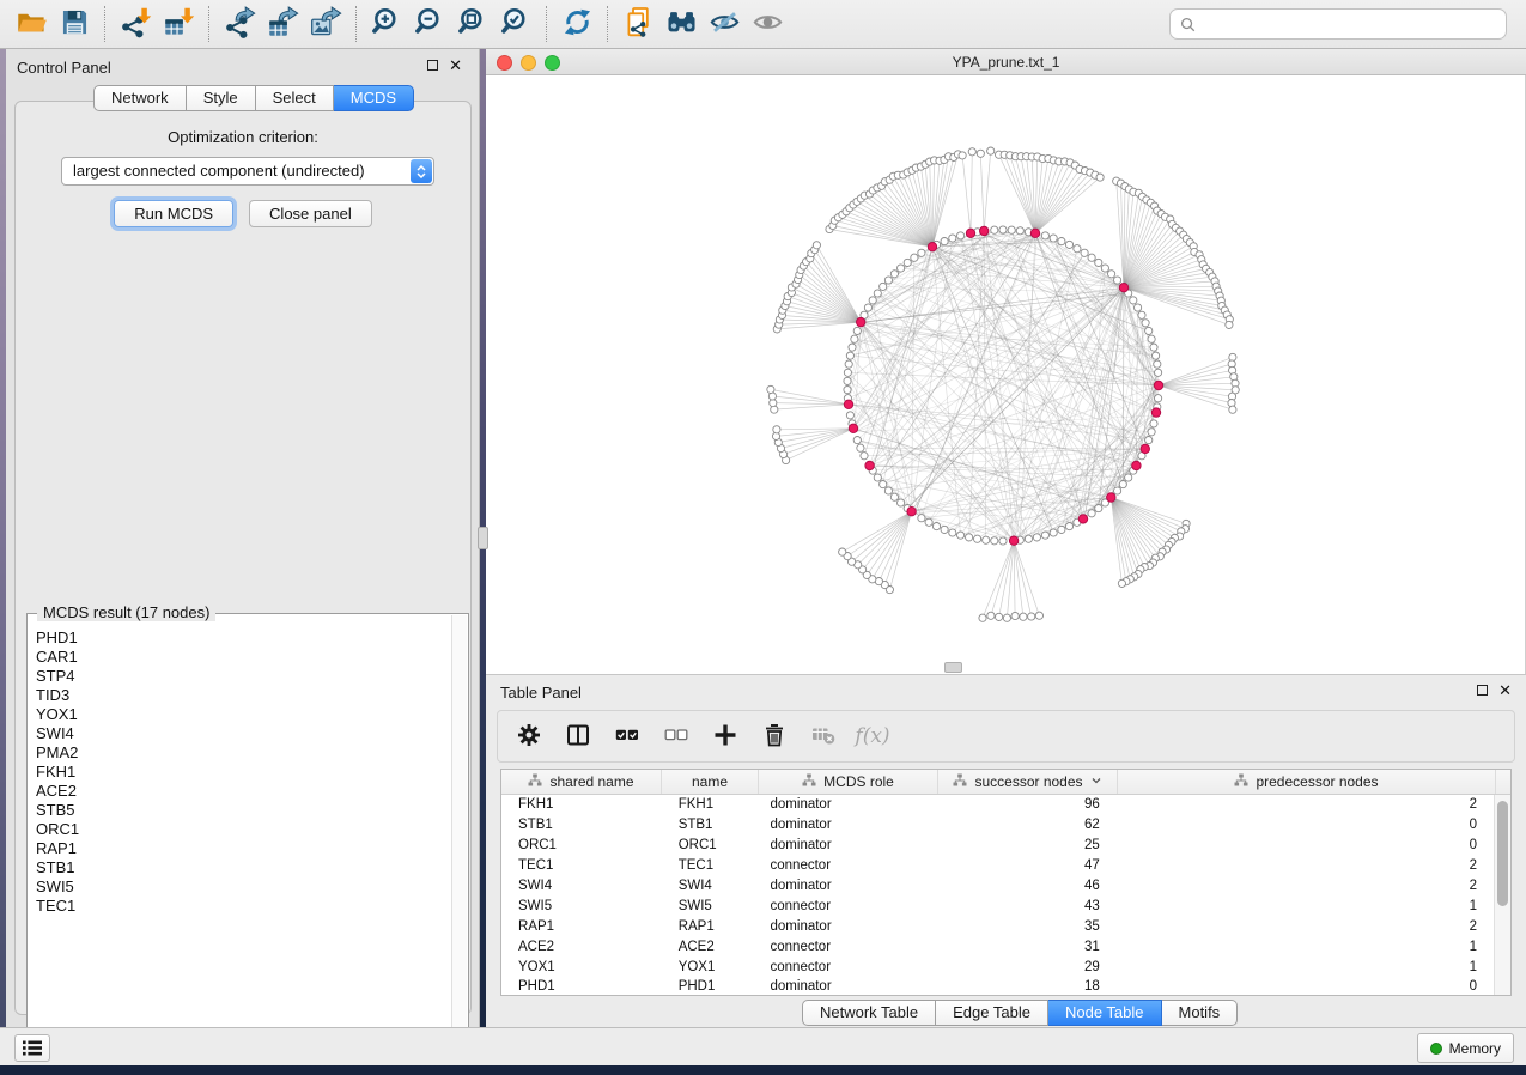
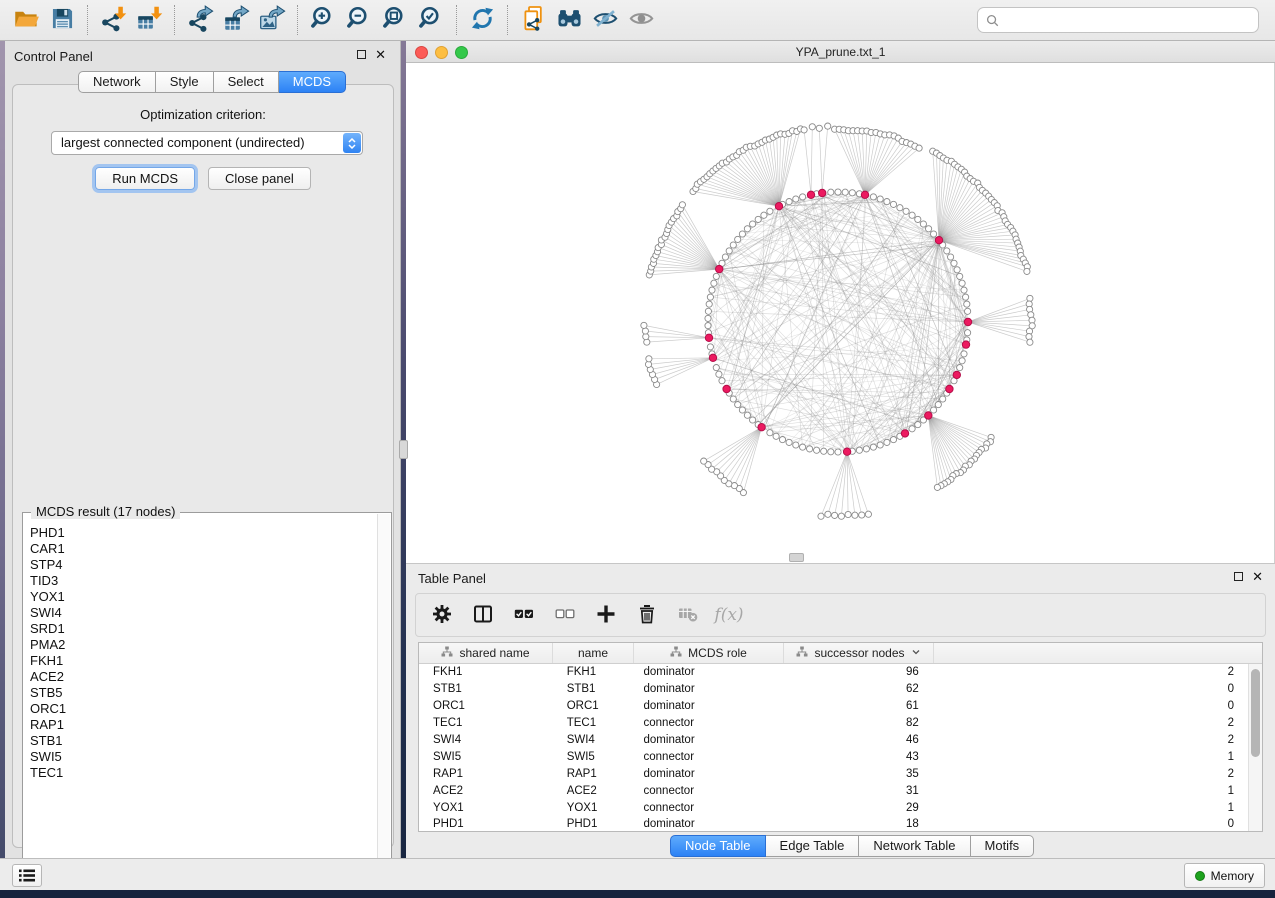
  Control Panel
  ✕
  Network
  Style
  Select
  MCDS
  Optimization criterion:
  largest connected component (undirected)
  Run MCDS
  Close panel
  MCDS result (17 nodes)
  PHD1
  CAR1
  STP4
  TID3
  YOX1
  SWI4
+ SRD1
  PMA2
  FKH1
  ACE2
  STB5
  ORC1
  RAP1
  STB1
  SWI5
  TEC1
  YPA_prune.txt_1
  Table Panel
  ✕
  f(x)
  shared name
  name
  MCDS role
  successor nodes
- predecessor nodes
  FKH1
  FKH1
  dominator
  96
  2
  STB1
  STB1
  dominator
  62
  0
  ORC1
  ORC1
  dominator
- 25
+ 61
  0
  TEC1
  TEC1
  connector
- 47
+ 82
  2
  SWI4
  SWI4
  dominator
  46
  2
  SWI5
  SWI5
  connector
  43
  1
  RAP1
  RAP1
  dominator
  35
  2
  ACE2
  ACE2
  connector
  31
  1
  YOX1
  YOX1
  connector
  29
  1
  PHD1
  PHD1
  dominator
  18
  0
- Network Table
+ Node Table
  Edge Table
- Node Table
+ Network Table
  Motifs
  Memory
